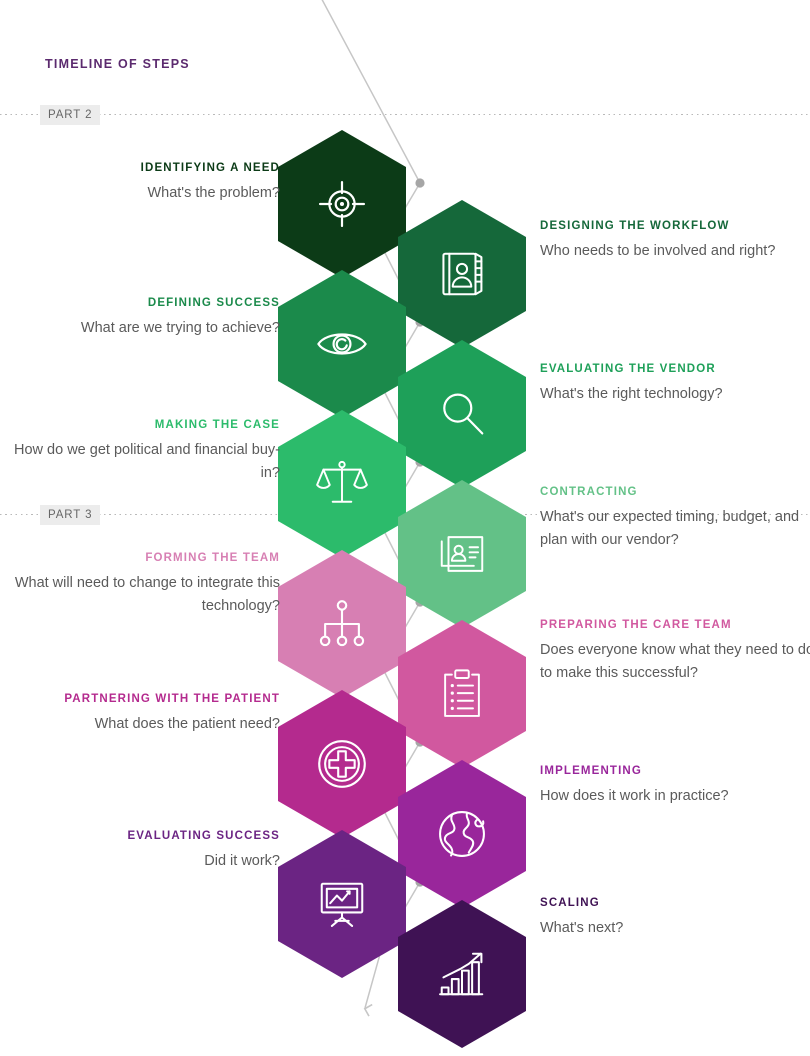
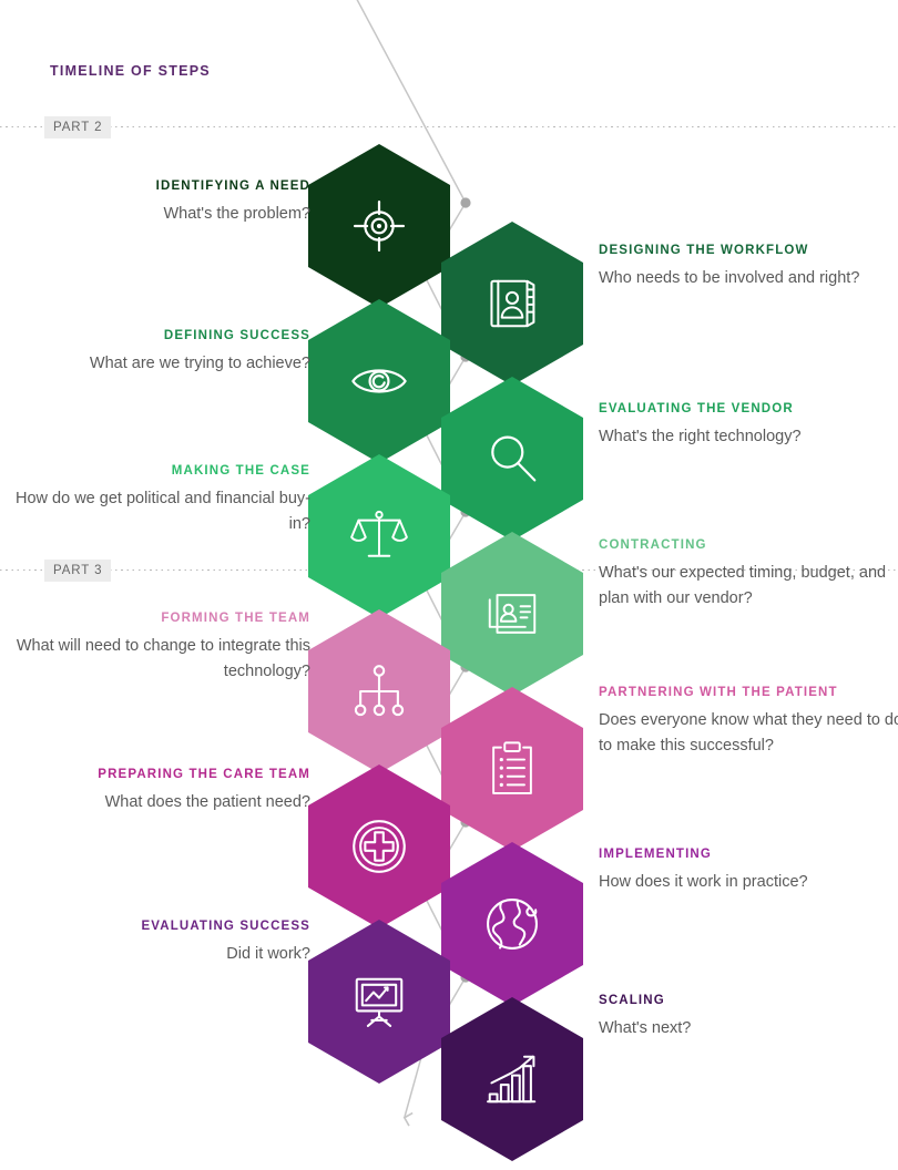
  TIMELINE OF STEPS
  PART 2
  PART 3
  IDENTIFYING A NEED
  What's the problem?
  DESIGNING THE WORKFLOW
  Who needs to be involved and right?
  DEFINING SUCCESS
  What are we trying to achieve?
  EVALUATING THE VENDOR
  What's the right technology?
  MAKING THE CASE
  How do we get political and financial buy-in?
  CONTRACTING
  What's our expected timing, budget, and plan with our vendor?
  FORMING THE TEAM
  What will need to change to integrate this technology?
- PREPARING THE CARE TEAM
+ PARTNERING WITH THE PATIENT
  Does everyone know what they need to d to make this successful?
- PARTNERING WITH THE PATIENT
+ PREPARING THE CARE TEAM
  What does the patient need?
  IMPLEMENTING
  How does it work in practice?
  EVALUATING SUCCESS
  Did it work?
  SCALING
  What's next?
